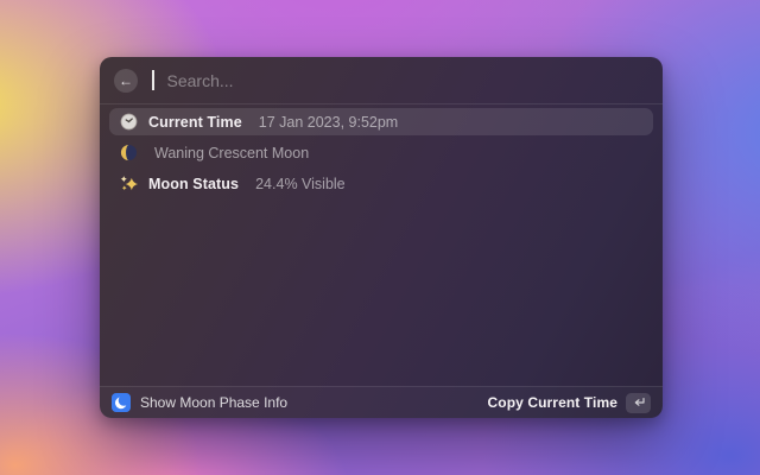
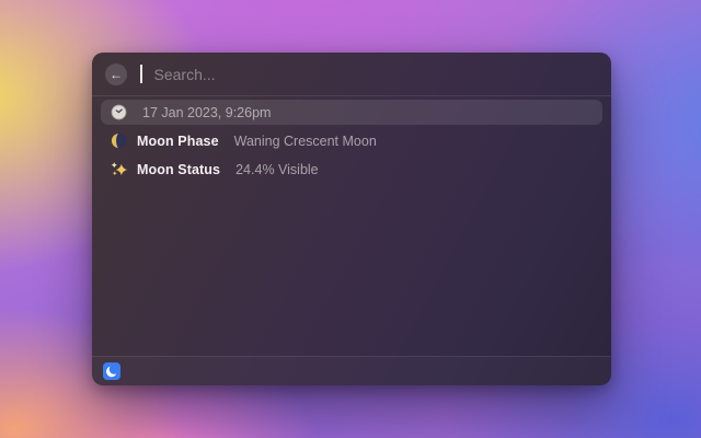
  ←
  Search...
- Current Time
- 17 Jan 2023, 9:52pm
+ 17 Jan 2023, 9:26pm
+ Moon Phase
  Waning Crescent Moon
  Moon Status
  24.4% Visible
- Show Moon Phase Info
- Copy Current Time
